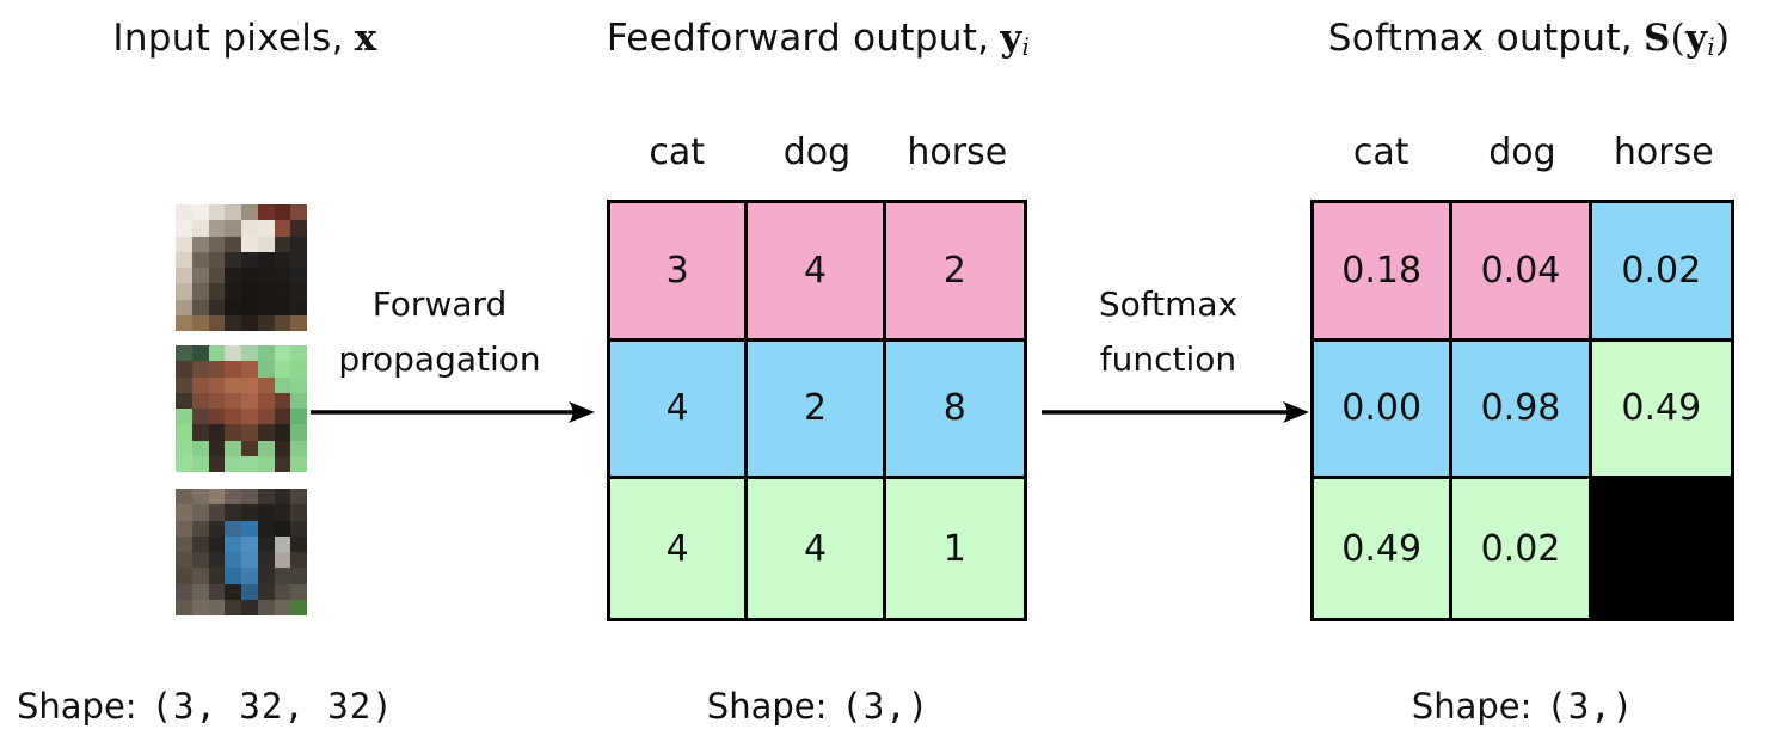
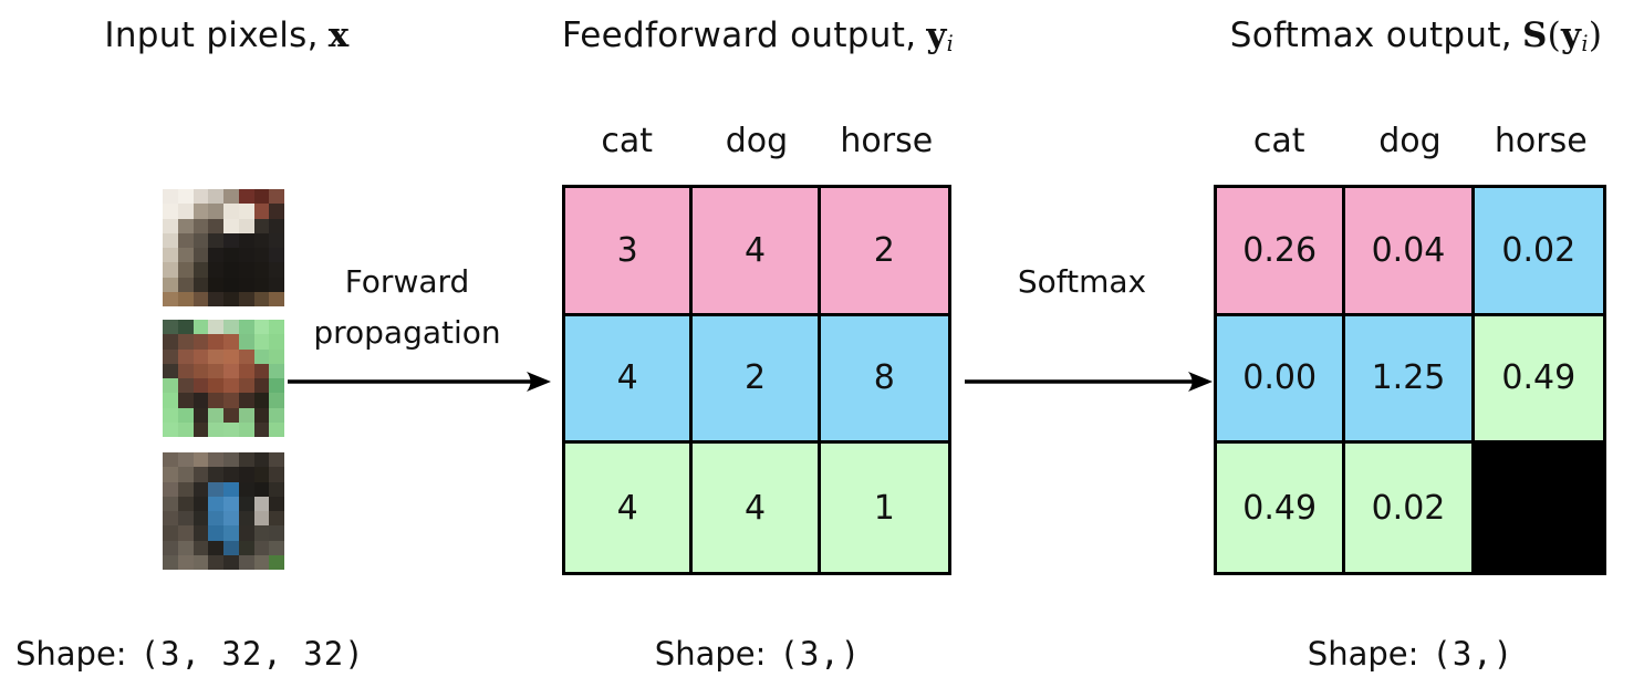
  Input pixels, x
  Feedforward output, yi
  Softmax output, S(yi)
  Forward
  propagation
  Softmax
- function
  cat
  dog
  horse
  3
  4
  2
  4
  2
  8
  4
  4
  1
  cat
  dog
  horse
- 0.18
+ 0.26
  0.04
  0.02
  0.00
- 0.98
+ 1.25
  0.49
  0.49
  0.02
  Shape: (3, 32, 32)
  Shape: (3,)
  Shape: (3,)
